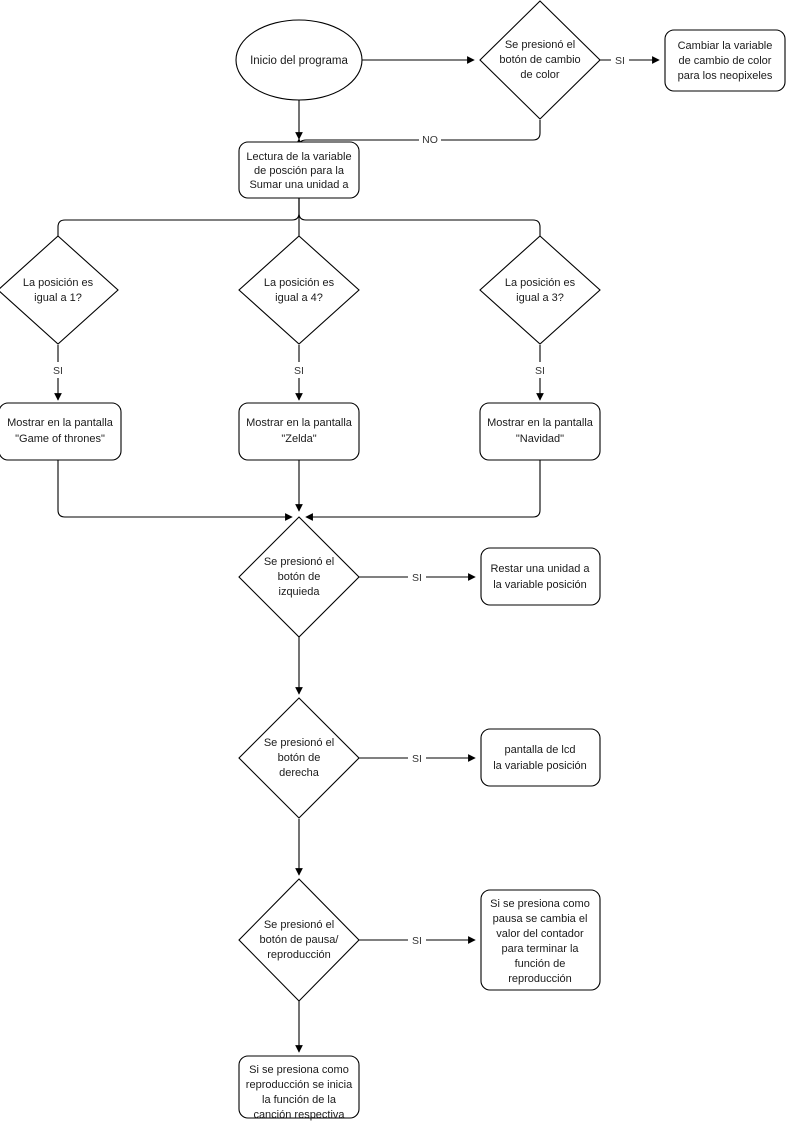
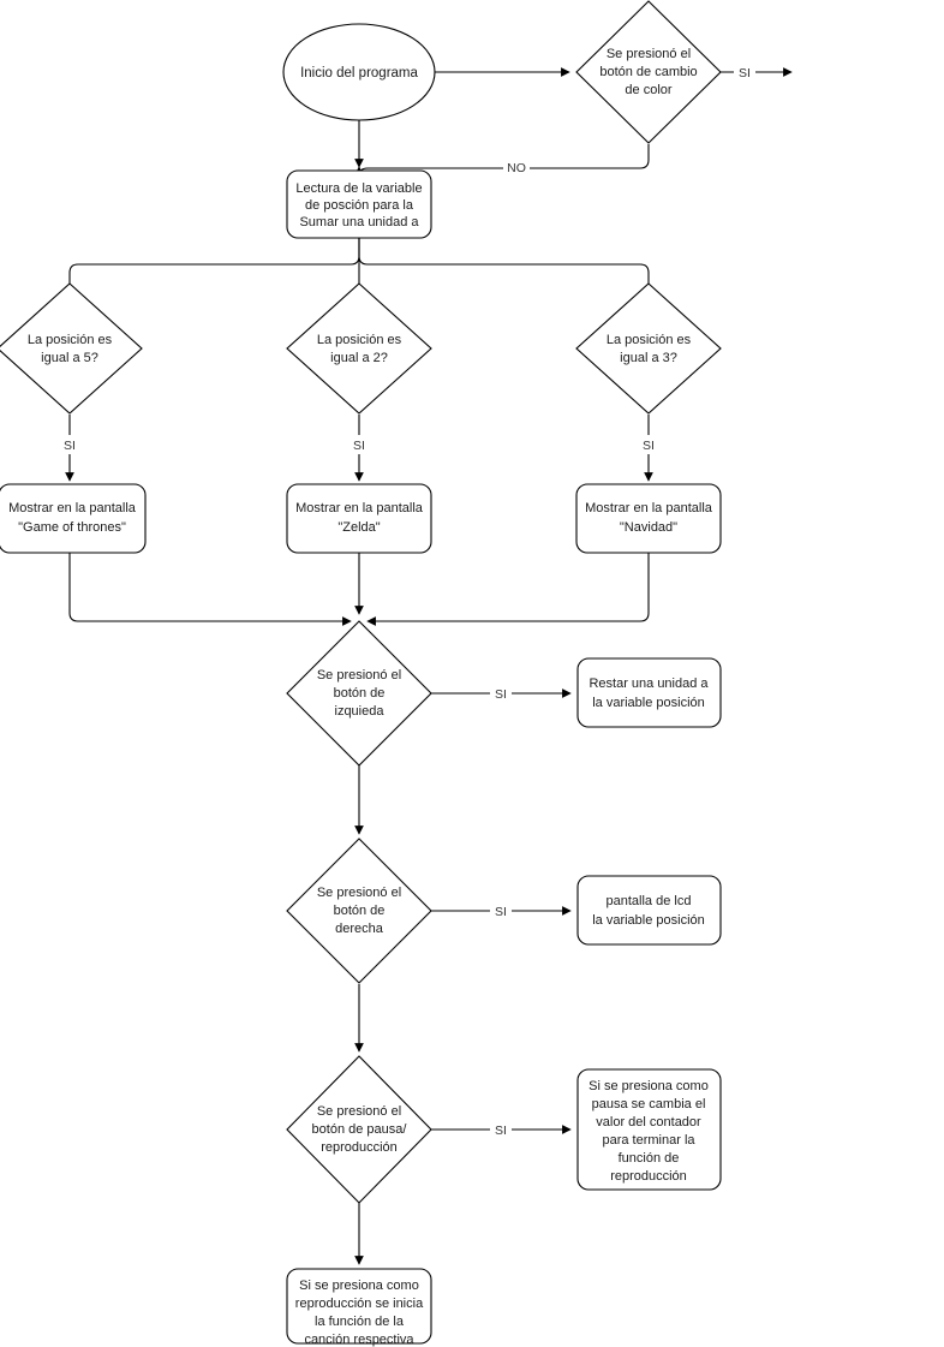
  SI
  NO
  SI
  SI
  SI
  SI
  SI
  SI
  Inicio del programa
  Se presionó el
  botón de cambio
  de color
- Cambiar la variable
- de cambio de color
- para los neopixeles
  Lectura de la variable
  de posción para la
  Sumar una unidad a
  La posición es
- igual a 1?
+ igual a 5?
  La posición es
- igual a 4?
+ igual a 2?
  La posición es
  igual a 3?
  Mostrar en la pantalla
  "Game of thrones"
  Mostrar en la pantalla
  "Zelda"
  Mostrar en la pantalla
  "Navidad"
  Se presionó el
  botón de
  izquieda
  Restar una unidad a
  la variable posición
  Se presionó el
  botón de
  derecha
  pantalla de lcd
  la variable posición
  Se presionó el
  botón de pausa/
  reproducción
  Si se presiona como
  pausa se cambia el
  valor del contador
  para terminar la
  función de
  reproducción
  Si se presiona como
  reproducción se inicia
  la función de la
  canción respectiva
